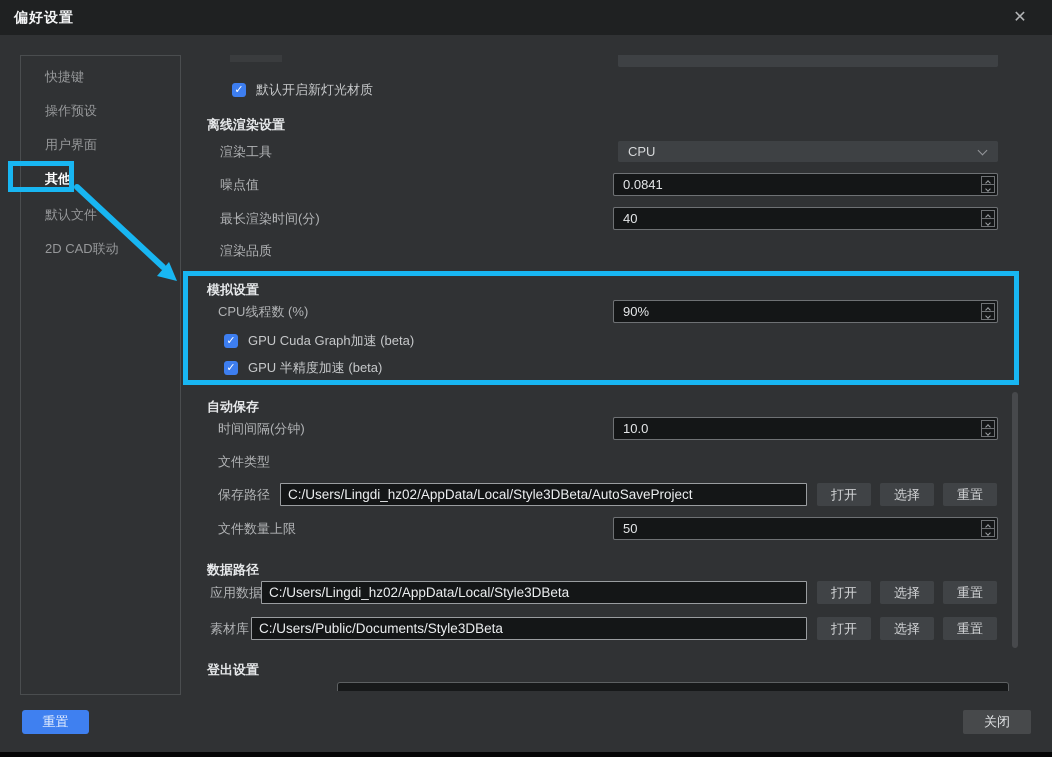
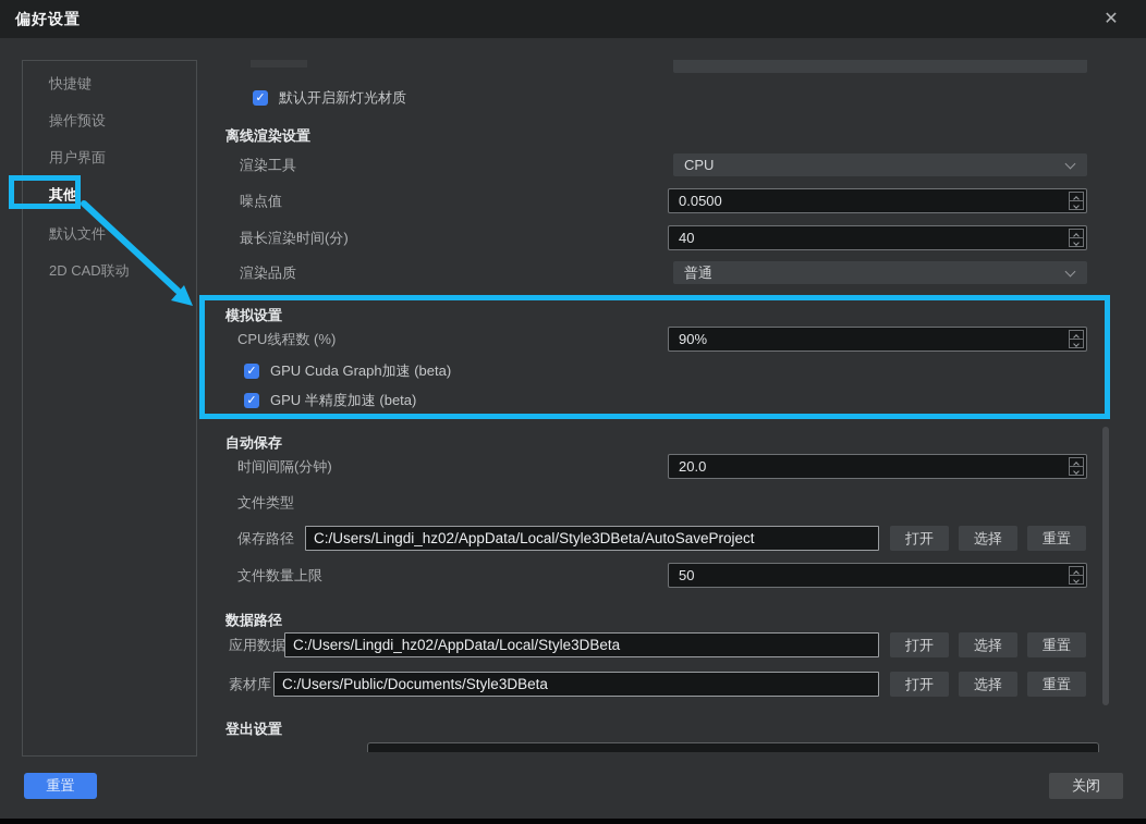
  偏好设置
  ✕
  快捷键
  操作预设
  用户界面
  其他
  默认文件
  2D CAD联动
  ✓
  默认开启新灯光材质
  离线渲染设置
  渲染工具
  CPU
  噪点值
- 0.0841
+ 0.0500
  最长渲染时间(分)
  40
  渲染品质
+ 普通
  模拟设置
  CPU线程数 (%)
  90%
  ✓
  GPU Cuda Graph加速 (beta)
  ✓
  GPU 半精度加速 (beta)
  自动保存
  时间间隔(分钟)
- 10.0
+ 20.0
  文件类型
  保存路径
  C:/Users/Lingdi_hz02/AppData/Local/Style3DBeta/AutoSaveProject
  打开
  选择
  重置
  文件数量上限
  50
  数据路径
  应用数据
  C:/Users/Lingdi_hz02/AppData/Local/Style3DBeta
  打开
  选择
  重置
  素材库
  C:/Users/Public/Documents/Style3DBeta
  打开
  选择
  重置
  登出设置
  重置
  关闭
